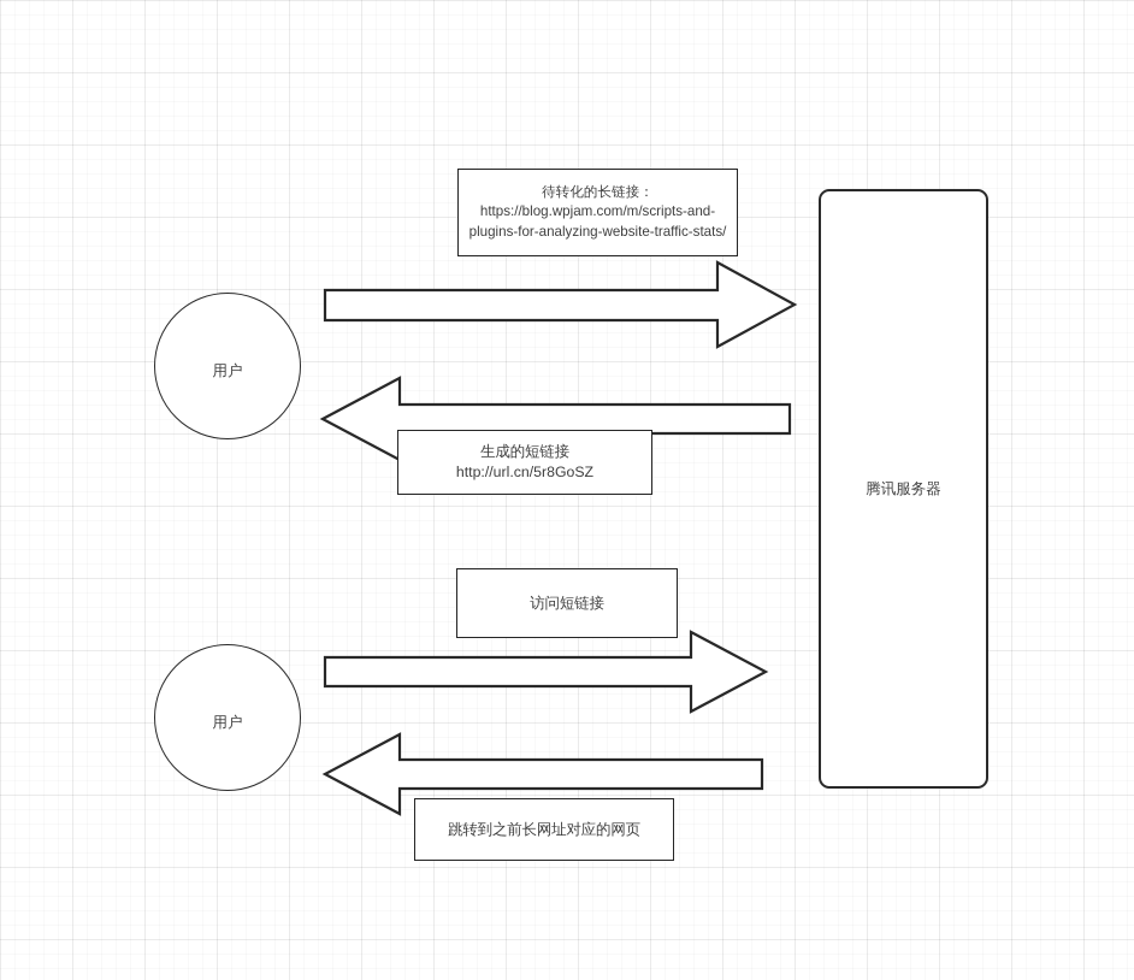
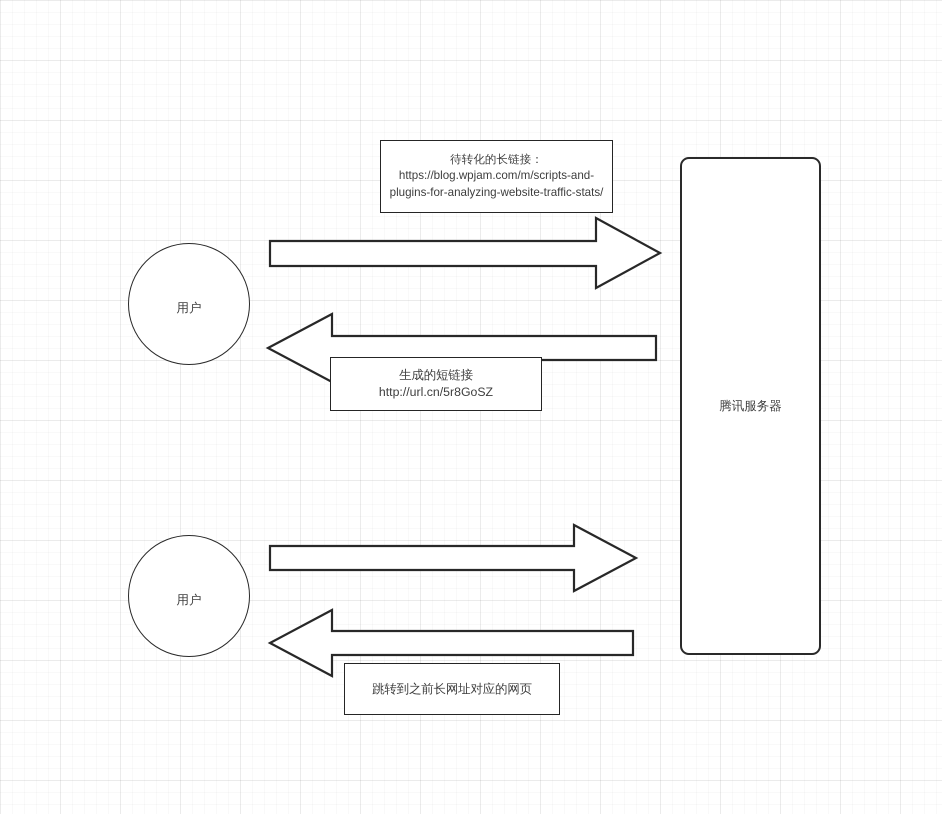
  待转化的长链接：
  https://blog.wpjam.com/m/scripts-and-plugins-for-analyzing-website-traffic-stats/
  用户
  腾讯服务器
  生成的短链接
  http://url.cn/5r8GoSZ
- 访问短链接
  用户
  跳转到之前长网址对应的网页
